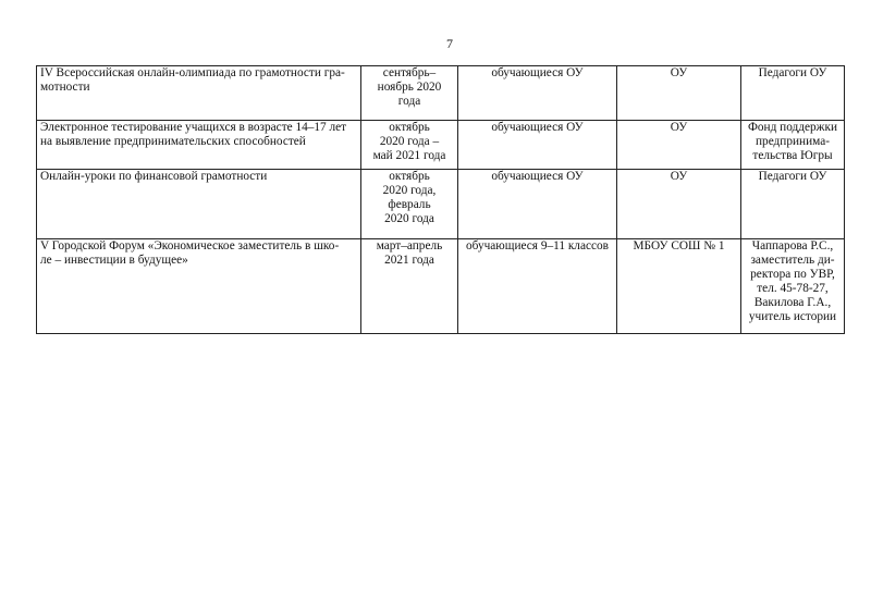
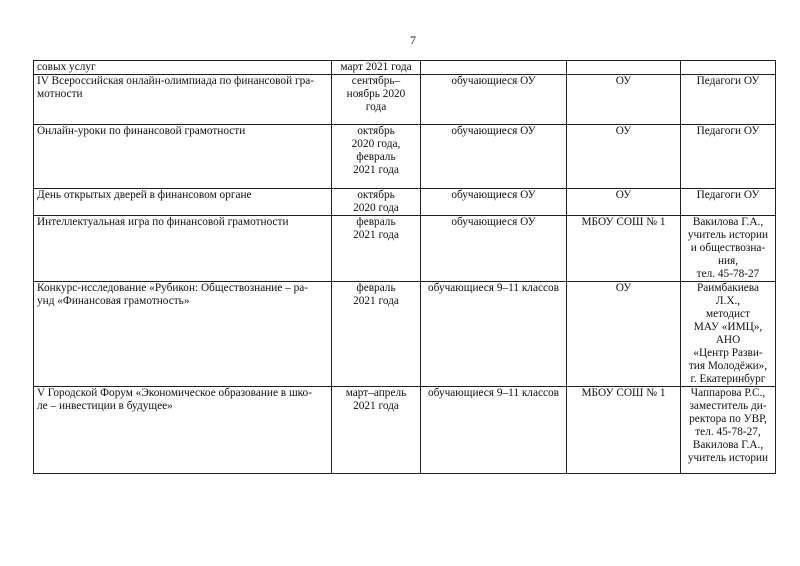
  7
+ совых услуг	март 2021 года
- IV Всероссийская онлайн-олимпиада по грамотности гра- мотности	сентябрь– ноябрь 2020 года	обучающиеся ОУ	ОУ	Педагоги ОУ
+ IV Всероссийская онлайн-олимпиада по финансовой гра- мотности	сентябрь– ноябрь 2020 года	обучающиеся ОУ	ОУ	Педагоги ОУ
- Электронное тестирование учащихся в возрасте 14–17 лет на выявление предпринимательских способностей	октябрь 2020 года – май 2021 года	обучающиеся ОУ	ОУ	Фонд поддержки предпринима- тельства Югры
- Онлайн-уроки по финансовой грамотности	октябрь 2020 года, февраль 2020 года	обучающиеся ОУ	ОУ	Педагоги ОУ
+ Онлайн-уроки по финансовой грамотности	октябрь 2020 года, февраль 2021 года	обучающиеся ОУ	ОУ	Педагоги ОУ
+ День открытых дверей в финансовом органе	октябрь 2020 года	обучающиеся ОУ	ОУ	Педагоги ОУ
+ Интеллектуальная игра по финансовой грамотности	февраль 2021 года	обучающиеся ОУ	МБОУ СОШ № 1	Вакилова Г.А., учитель истории и обществозна- ния, тел. 45-78-27
+ Конкурс-исследование «Рубикон: Обществознание – ра- унд «Финансовая грамотность»	февраль 2021 года	обучающиеся 9–11 классов	ОУ	Раимбакиева Л.Х., методист МАУ «ИМЦ», АНО «Центр Разви- тия Молодёжи», г. Екатеринбург
- V Городской Форум «Экономическое заместитель в шко- ле – инвестиции в будущее»	март–апрель 2021 года	обучающиеся 9–11 классов	МБОУ СОШ № 1	Чаппарова Р.С., заместитель ди- ректора по УВР, тел. 45-78-27, Вакилова Г.А., учитель истории
+ V Городской Форум «Экономическое образование в шко- ле – инвестиции в будущее»	март–апрель 2021 года	обучающиеся 9–11 классов	МБОУ СОШ № 1	Чаппарова Р.С., заместитель ди- ректора по УВР, тел. 45-78-27, Вакилова Г.А., учитель истории
